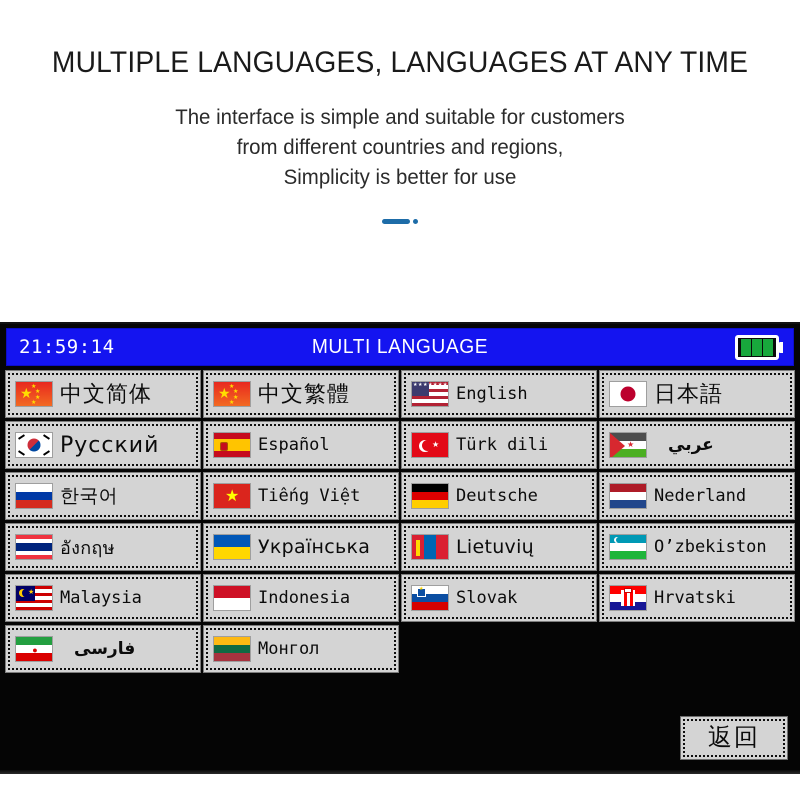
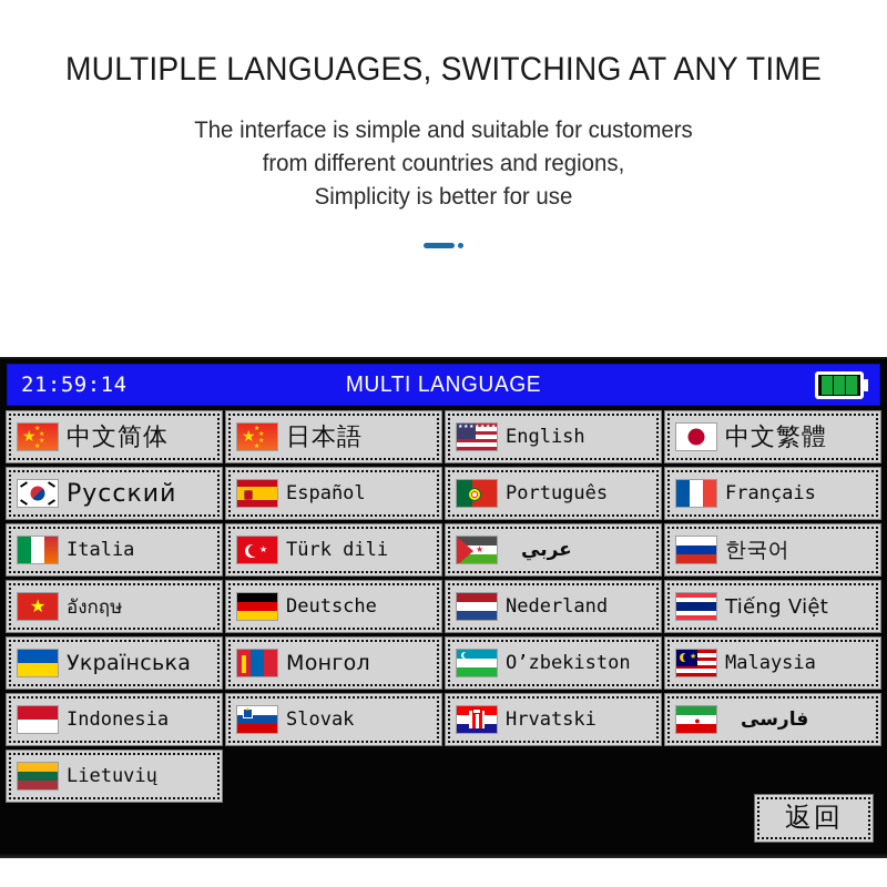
- MULTIPLE LANGUAGES, LANGUAGES AT ANY TIME
+ MULTIPLE LANGUAGES, SWITCHING AT ANY TIME
  The interface is simple and suitable for customers
  from different countries and regions,
  Simplicity is better for use
  21:59:14
  MULTI LANGUAGE
  ★
  中文简体
  ★
- 中文繁體
+ 日本語
  English
- 日本語
+ 中文繁體
  Русский
  Español
+ Português
+ Français
+ Italia
  ★
  Türk dili
  ★
  عربي
  한국어
  ★
- Tiếng Việt
+ อังกฤษ
  Deutsche
  Nederland
- อังกฤษ
+ Tiếng Việt
  Українська
- Lietuvių
+ Монгол
  O’zbekiston
  Malaysia
  Indonesia
  Slovak
  Hrvatski
  ●
  فارسی
- Монгол
+ Lietuvių
  返回
